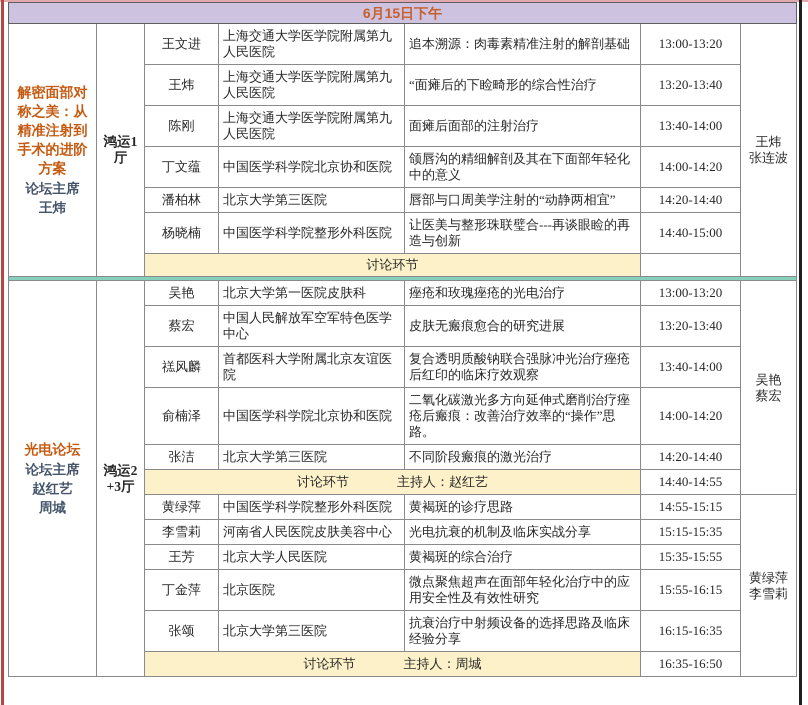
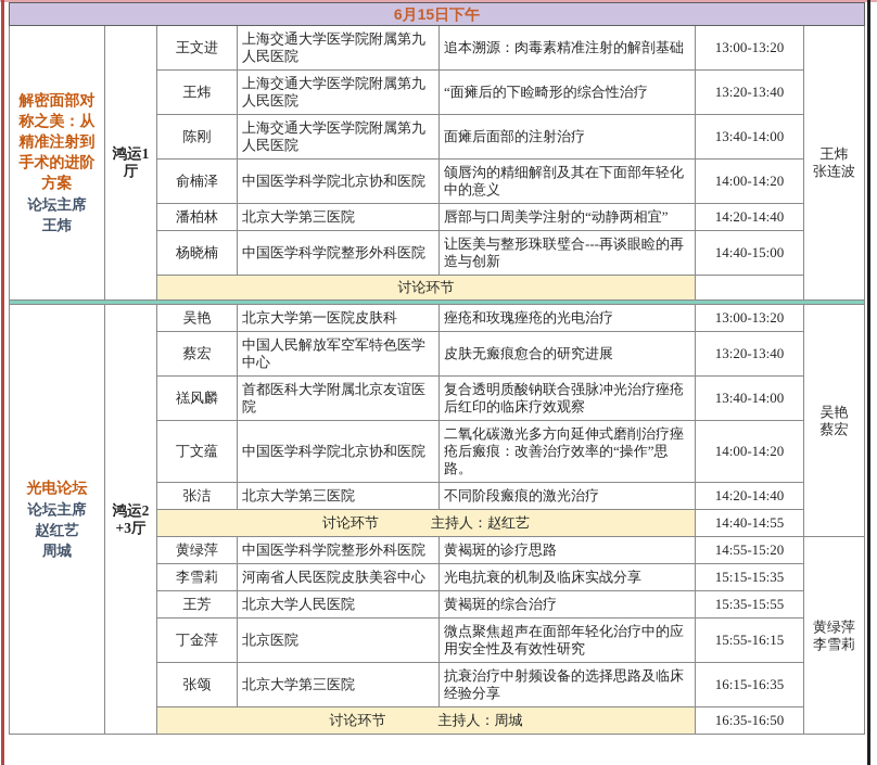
  6月15日下午
  解密面部对称之美：从精准注射到手术的进阶方案论坛主席王炜	鸿运1厅	王文进	上海交通大学医学院附属第九人民医院	追本溯源：肉毒素精准注射的解剖基础	13:00-13:20	王炜张连波
  王炜	上海交通大学医学院附属第九人民医院	“面瘫后的下睑畸形的综合性治疗	13:20-13:40
  陈刚	上海交通大学医学院附属第九人民医院	面瘫后面部的注射治疗	13:40-14:00
- 丁文蕴	中国医学科学院北京协和医院	颌唇沟的精细解剖及其在下面部年轻化中的意义	14:00-14:20
+ 俞楠泽	中国医学科学院北京协和医院	颌唇沟的精细解剖及其在下面部年轻化中的意义	14:00-14:20
  潘柏林	北京大学第三医院	唇部与口周美学注射的“动静两相宜”	14:20-14:40
  杨晓楠	中国医学科学院整形外科医院	让医美与整形珠联璧合---再谈眼睑的再造与创新	14:40-15:00
  讨论环节
  光电论坛论坛主席赵红艺周城	鸿运2+3厅	吴艳	北京大学第一医院皮肤科	痤疮和玫瑰痤疮的光电治疗	13:00-13:20	吴艳蔡宏
  蔡宏	中国人民解放军空军特色医学中心	皮肤无瘢痕愈合的研究进展	13:20-13:40
  禚风麟	首都医科大学附属北京友谊医院	复合透明质酸钠联合强脉冲光治疗痤疮后红印的临床疗效观察	13:40-14:00
- 俞楠泽	中国医学科学院北京协和医院	二氧化碳激光多方向延伸式磨削治疗痤疮后瘢痕：改善治疗效率的“操作”思路。	14:00-14:20
+ 丁文蕴	中国医学科学院北京协和医院	二氧化碳激光多方向延伸式磨削治疗痤疮后瘢痕：改善治疗效率的“操作”思路。	14:00-14:20
  张洁	北京大学第三医院	不同阶段瘢痕的激光治疗	14:20-14:40
  讨论环节 主持人：赵红艺	14:40-14:55
- 黄绿萍	中国医学科学院整形外科医院	黄褐斑的诊疗思路	14:55-15:15	黄绿萍李雪莉
+ 黄绿萍	中国医学科学院整形外科医院	黄褐斑的诊疗思路	14:55-15:20	黄绿萍李雪莉
  李雪莉	河南省人民医院皮肤美容中心	光电抗衰的机制及临床实战分享	15:15-15:35
  王芳	北京大学人民医院	黄褐斑的综合治疗	15:35-15:55
  丁金萍	北京医院	微点聚焦超声在面部年轻化治疗中的应用安全性及有效性研究	15:55-16:15
  张颂	北京大学第三医院	抗衰治疗中射频设备的选择思路及临床经验分享	16:15-16:35
  讨论环节 主持人：周城	16:35-16:50
